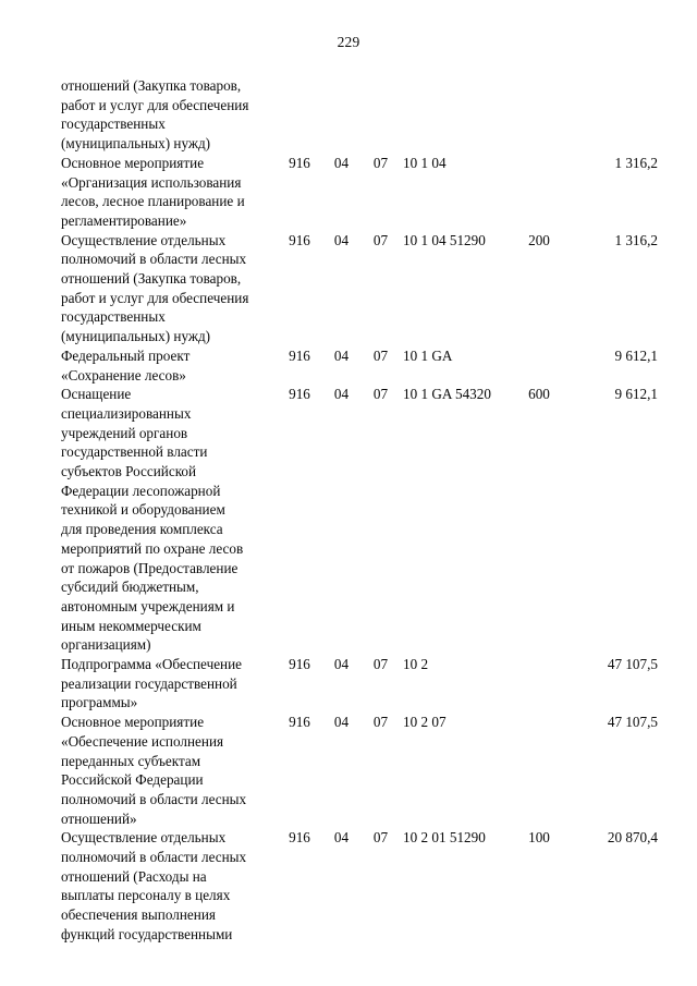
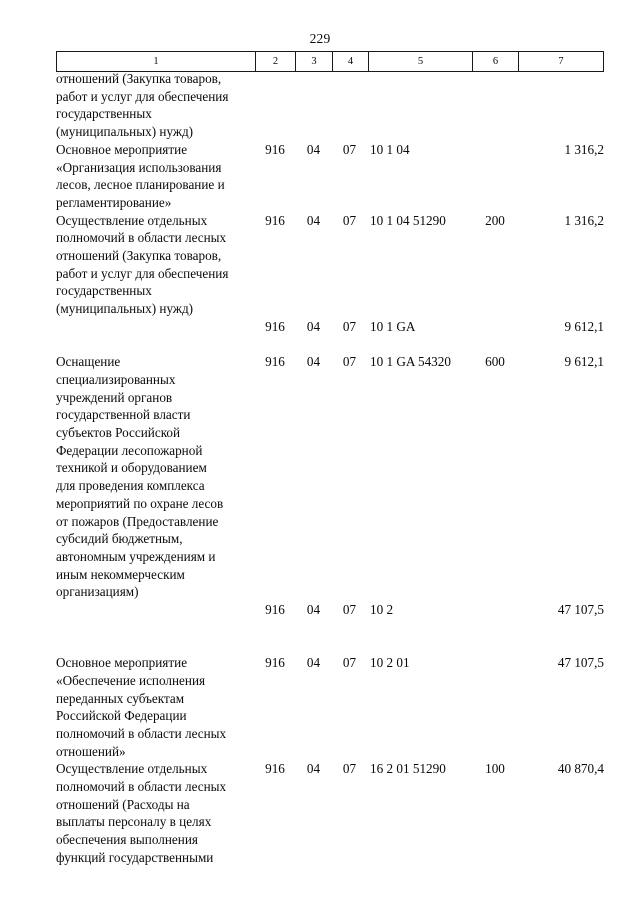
  229
+ 1
+ 2
+ 3
+ 4
+ 5
+ 6
+ 7
  отношений (Закупка товаров,
  работ и услуг для обеспечения
  государственных
  (муниципальных) нужд)
  Основное мероприятие
  «Организация использования
  лесов, лесное планирование и
  регламентирование»
  916
  04
  07
  10 1 04
  1 316,2
  Осуществление отдельных
  полномочий в области лесных
  отношений (Закупка товаров,
  работ и услуг для обеспечения
  государственных
  (муниципальных) нужд)
  916
  04
  07
  10 1 04 51290
  200
  1 316,2
- Федеральный проект
- «Сохранение лесов»
  916
  04
  07
  10 1 GA
  9 612,1
  Оснащение
  специализированных
  учреждений органов
  государственной власти
  субъектов Российской
  Федерации лесопожарной
  техникой и оборудованием
  для проведения комплекса
  мероприятий по охране лесов
  от пожаров (Предоставление
  субсидий бюджетным,
  автономным учреждениям и
  иным некоммерческим
  организациям)
  916
  04
  07
  10 1 GA 54320
  600
  9 612,1
- Подпрограмма «Обеспечение
- реализации государственной
- программы»
  916
  04
  07
  10 2
  47 107,5
  Основное мероприятие
  «Обеспечение исполнения
  переданных субъектам
  Российской Федерации
  полномочий в области лесных
  отношений»
  916
  04
  07
- 10 2 07
+ 10 2 01
  47 107,5
  Осуществление отдельных
  полномочий в области лесных
  отношений (Расходы на
  выплаты персоналу в целях
  обеспечения выполнения
  функций государственными
  916
  04
  07
- 10 2 01 51290
+ 16 2 01 51290
  100
- 20 870,4
+ 40 870,4
